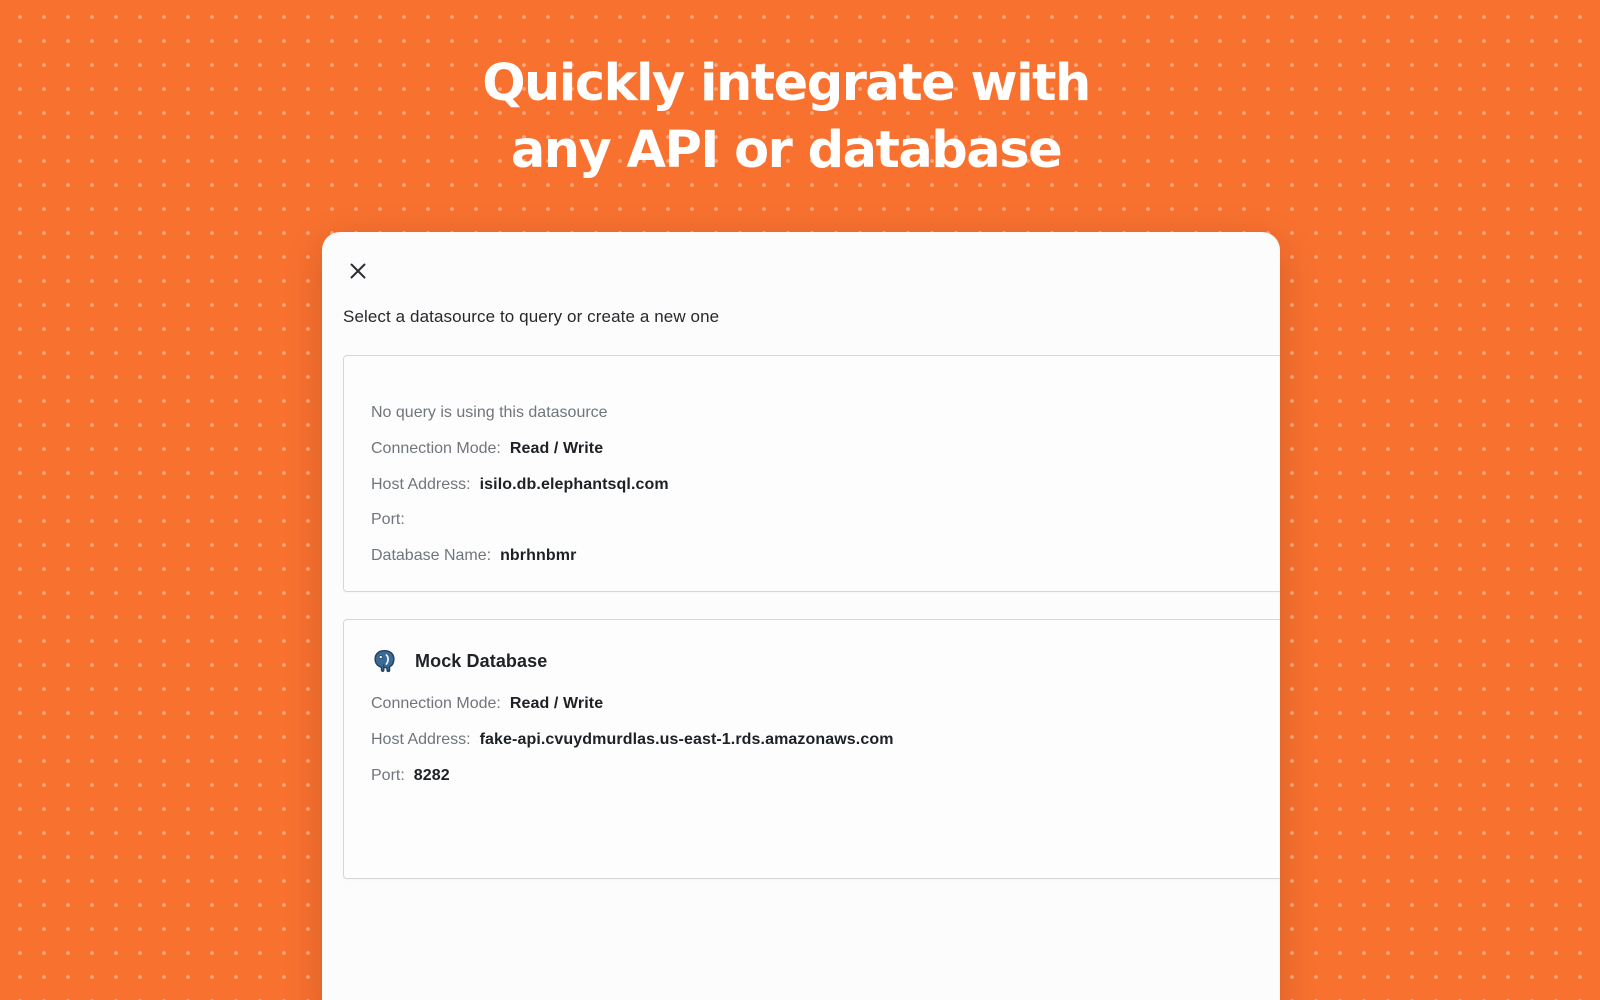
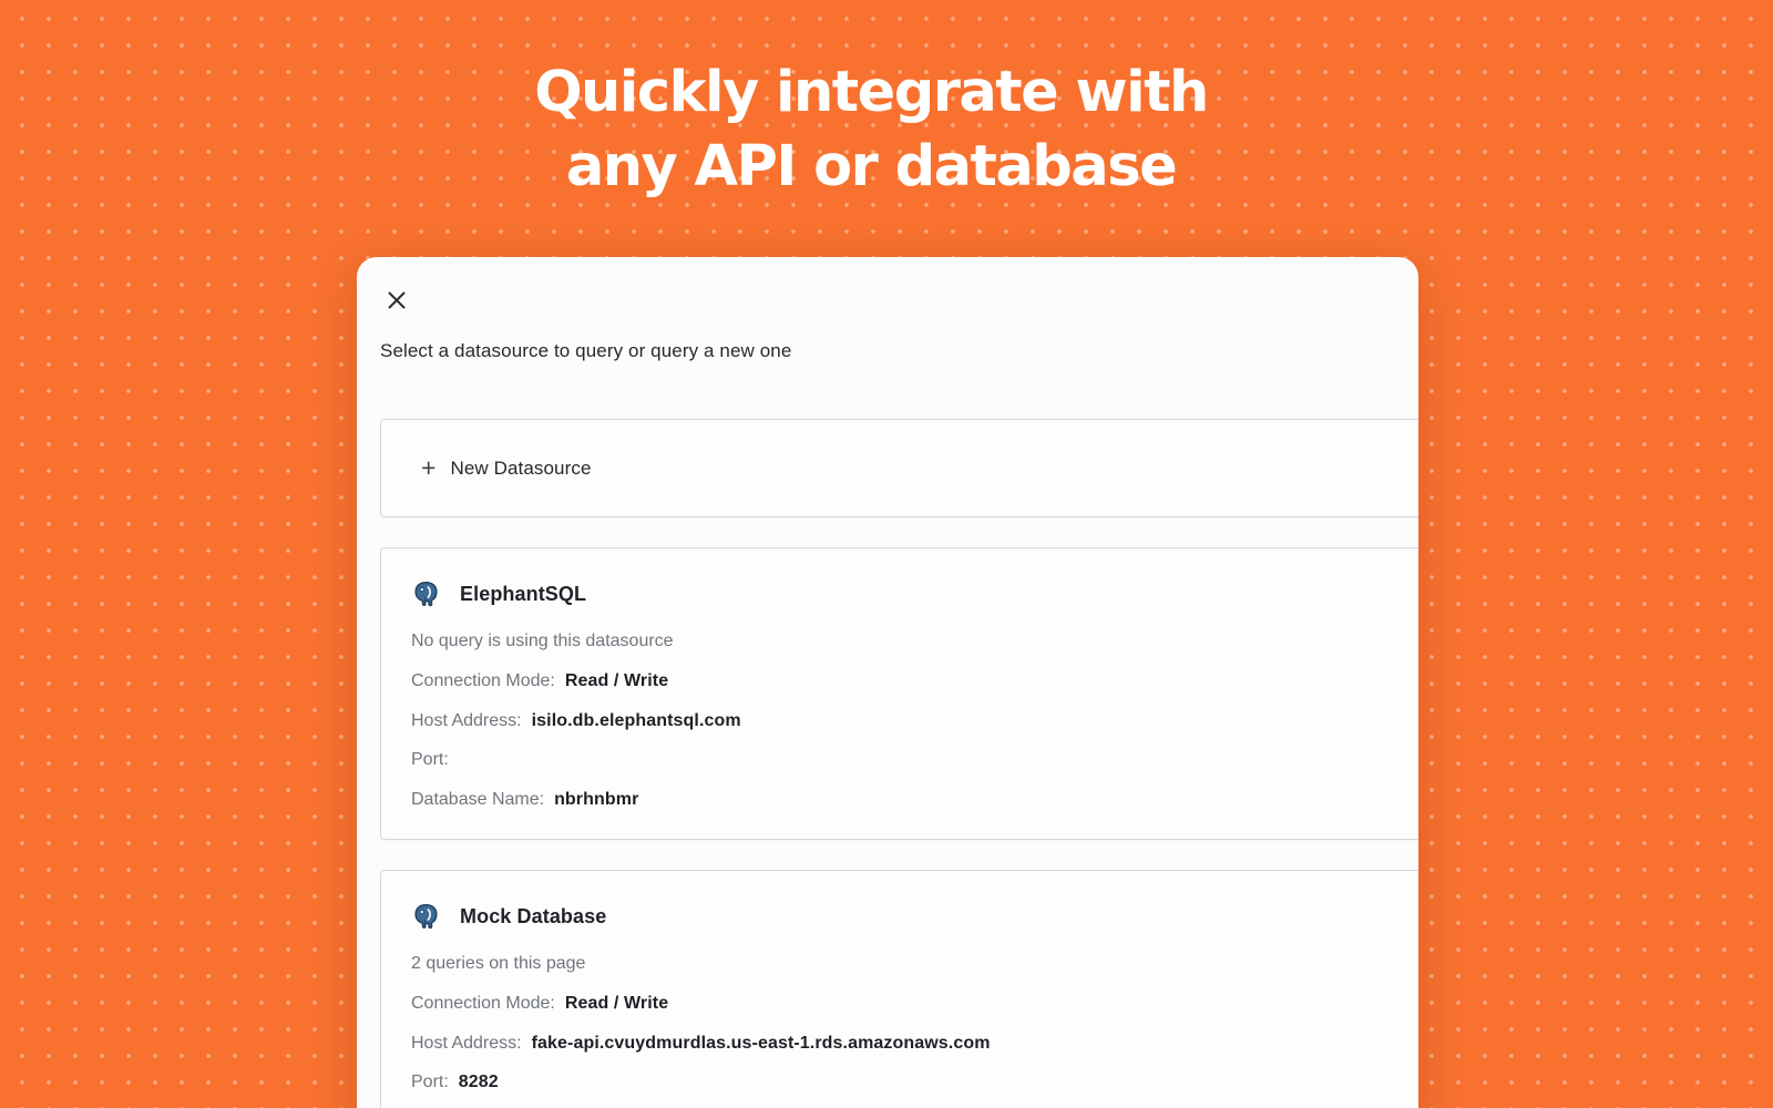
  Quickly integrate with
  any API or database
- Select a datasource to query or create a new one
+ Select a datasource to query or query a new one
+ +
+ New Datasource
+ ElephantSQL
  No query is using this datasource
  Connection Mode: Read / Write
  Host Address: isilo.db.elephantsql.com
  Port:
  Database Name: nbrhnbmr
  Mock Database
+ 2 queries on this page
  Connection Mode: Read / Write
  Host Address: fake-api.cvuydmurdlas.us-east-1.rds.amazonaws.com
  Port: 8282
